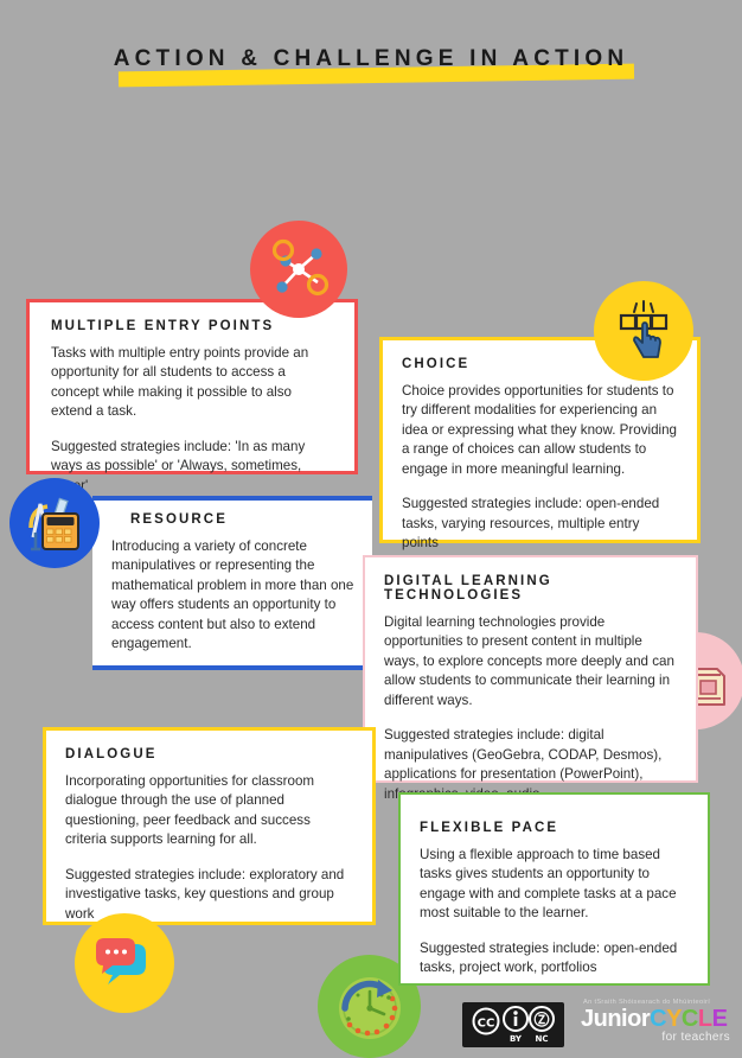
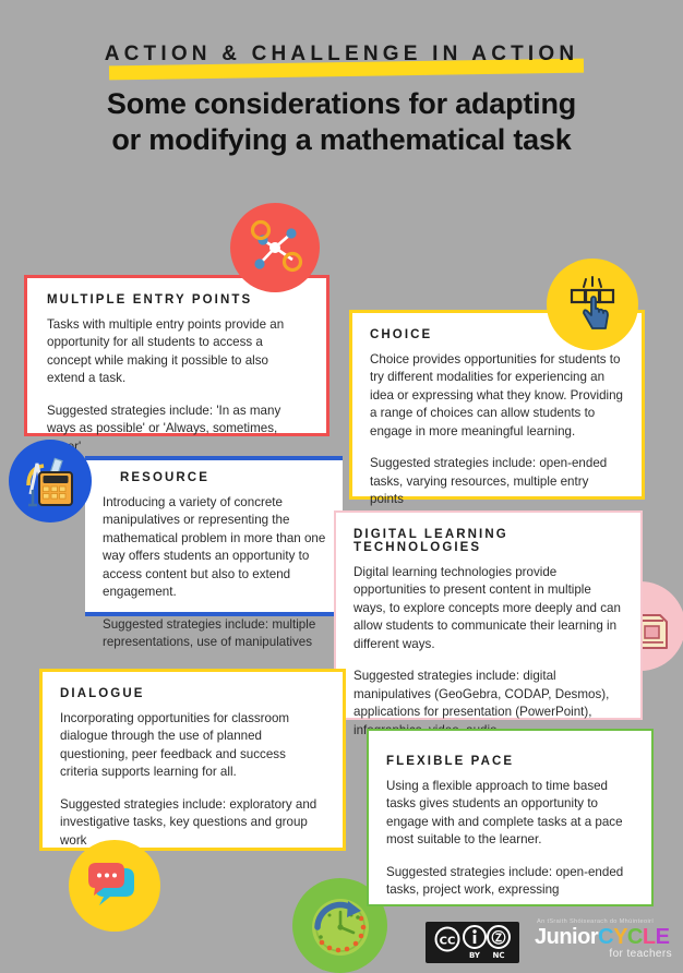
  ACTION & CHALLENGE IN ACTION
+ Some considerations for adapting
+ or modifying a mathematical task
  MULTIPLE ENTRY POINTS
  Tasks with multiple entry points provide an opportunity for all students to access a concept while making it possible to also extend a task.
  Suggested strategies include: 'In as many ways as possible' or 'Always, sometimes, r'
  CHOICE
  Choice provides opportunities for students to try different modalities for experiencing an idea or expressing what they know. Providing a range of choices can allow students to engage in more meaningful learning.
  Suggested strategies include: open-ended tasks, varying resources, multiple entry points
  RESOURCE
  Introducing a variety of concrete manipulatives or representing the mathematical problem in more than one way offers students an opportunity to access content but also to extend engagement.
+ Suggested strategies include: multiple representations, use of manipulatives
  DIGITAL LEARNING TECHNOLOGIES
  Digital learning technologies provide opportunities to present content in multiple ways, to explore concepts more deeply and can allow students to communicate their learning in different ways.
  Suggested strategies include: digital manipulatives (GeoGebra, CODAP, Desmos), applications for presentation (PowerPoint), inf
  DIALOGUE
  Incorporating opportunities for classroom dialogue through the use of planned questioning, peer feedback and success criteria supports learning for all.
  Suggested strategies include: exploratory and investigative tasks, key questions and group work
  FLEXIBLE PACE
  Using a flexible approach to time based tasks gives students an opportunity to engage with and complete tasks at a pace most suitable to the learner.
- Suggested strategies include: open-ended tasks, project work, portfolios
+ Suggested strategies include: open-ended tasks, project work, expressing
  CC
  Ⓩ
  BY
  NC
  JuniorCYCLE
  for teachers
